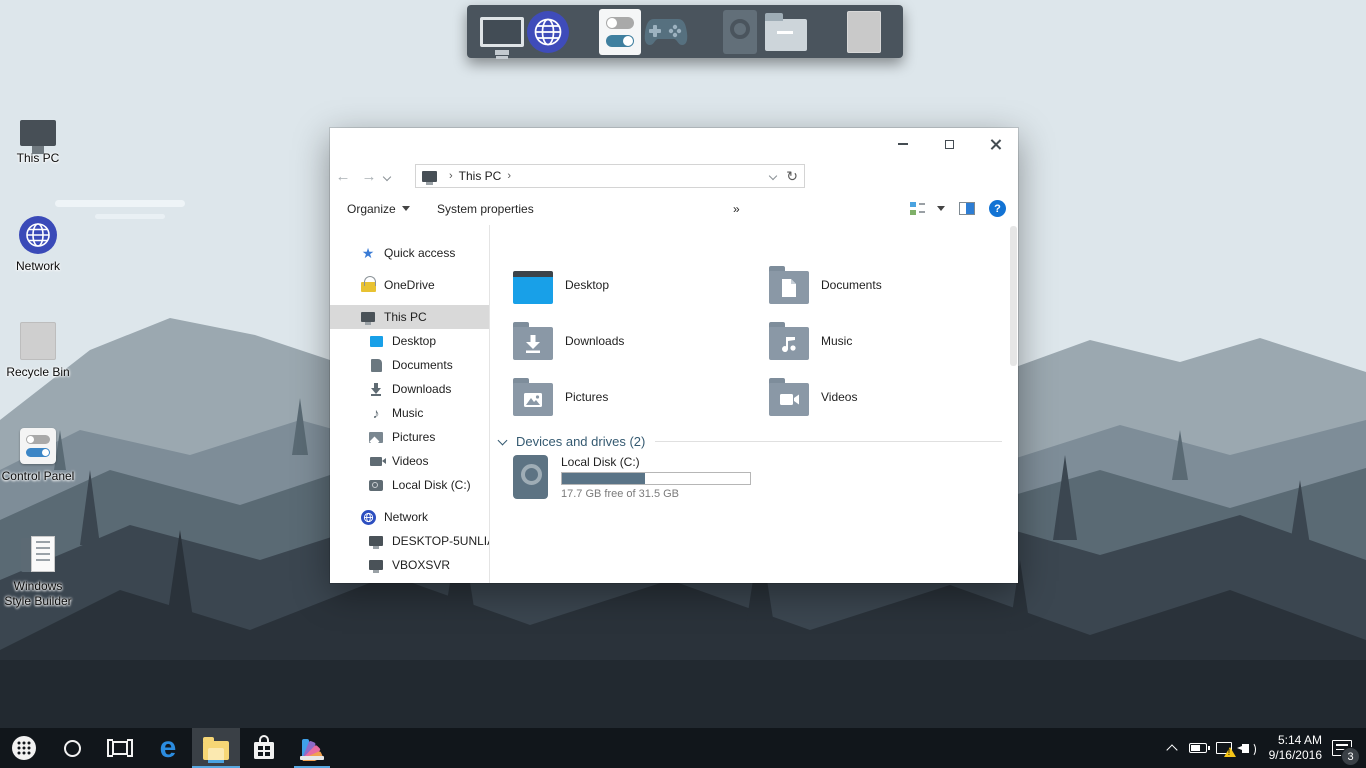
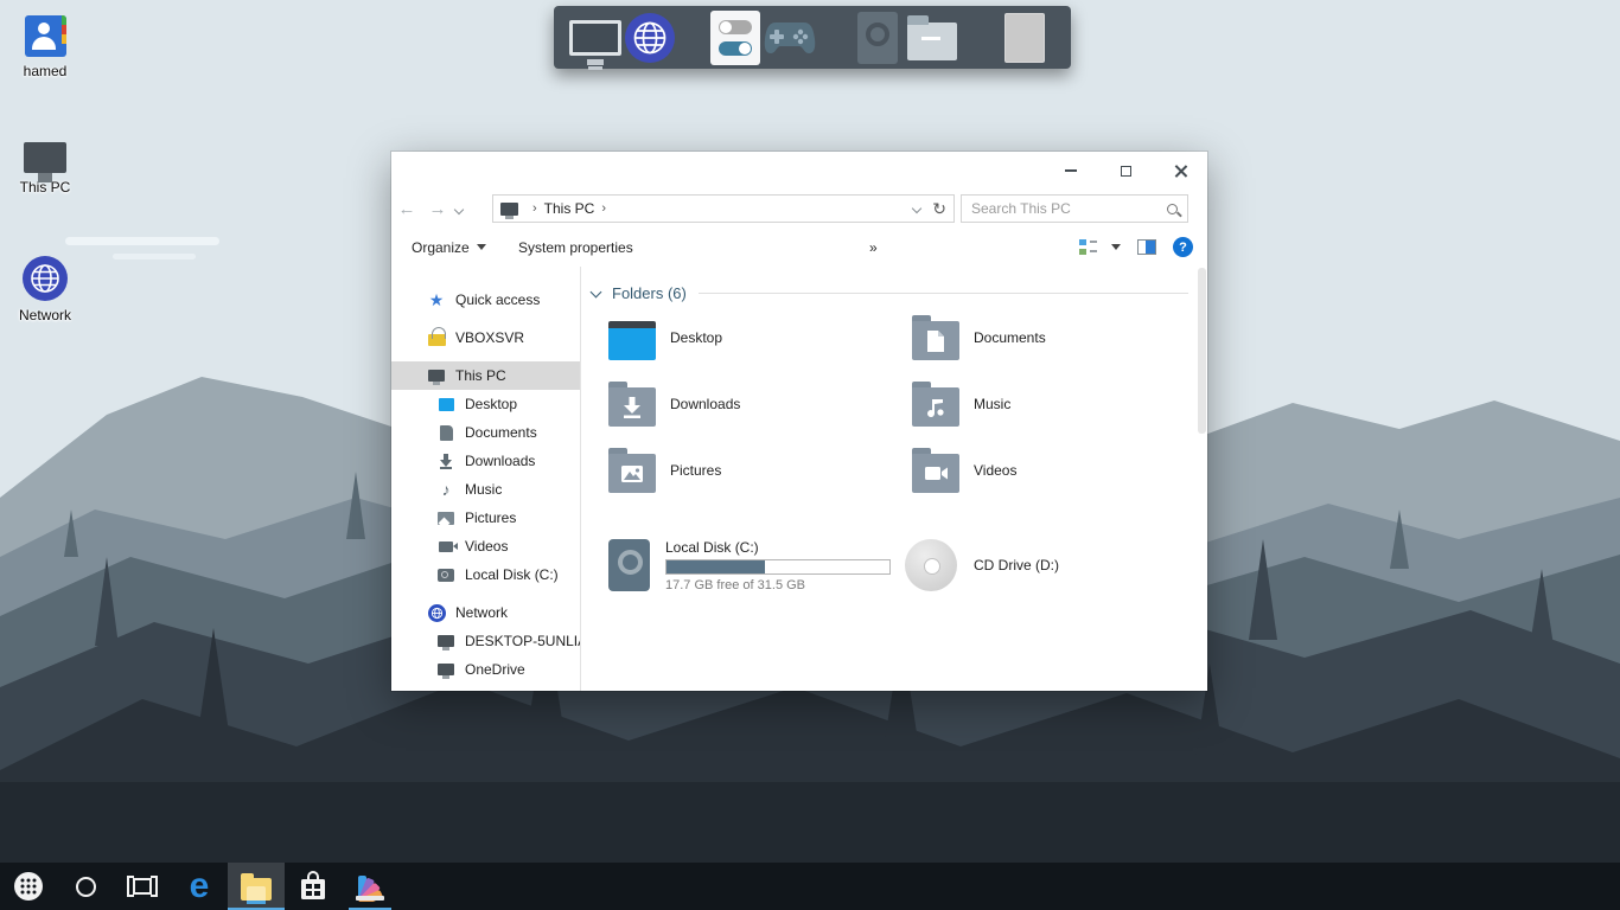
+ hamed
  This PC
  Network
- Recycle Bin
- Control Panel
- Windows Style Builder
  ←
  →
  ›
  This PC
  ›
  ↻
+ Search This PC
  Organize
  System properties
  »
  ?
  ★
  Quick access
- OneDrive
+ VBOXSVR
  This PC
  Desktop
  Documents
  Downloads
  ♪
  Music
  Pictures
  Videos
  Local Disk (C:)
  Network
  DESKTOP-5UNLI
- VBOXSVR
+ OneDrive
+ Folders (6)
  Desktop
  Documents
  Downloads
  Music
  Pictures
  Videos
- Devices and drives (2)
  Local Disk (C:)
  17.7 GB free of 31.5 GB
+ CD Drive (D:)
  e
- 5:14 AM
- 9/16/2016
- 3
